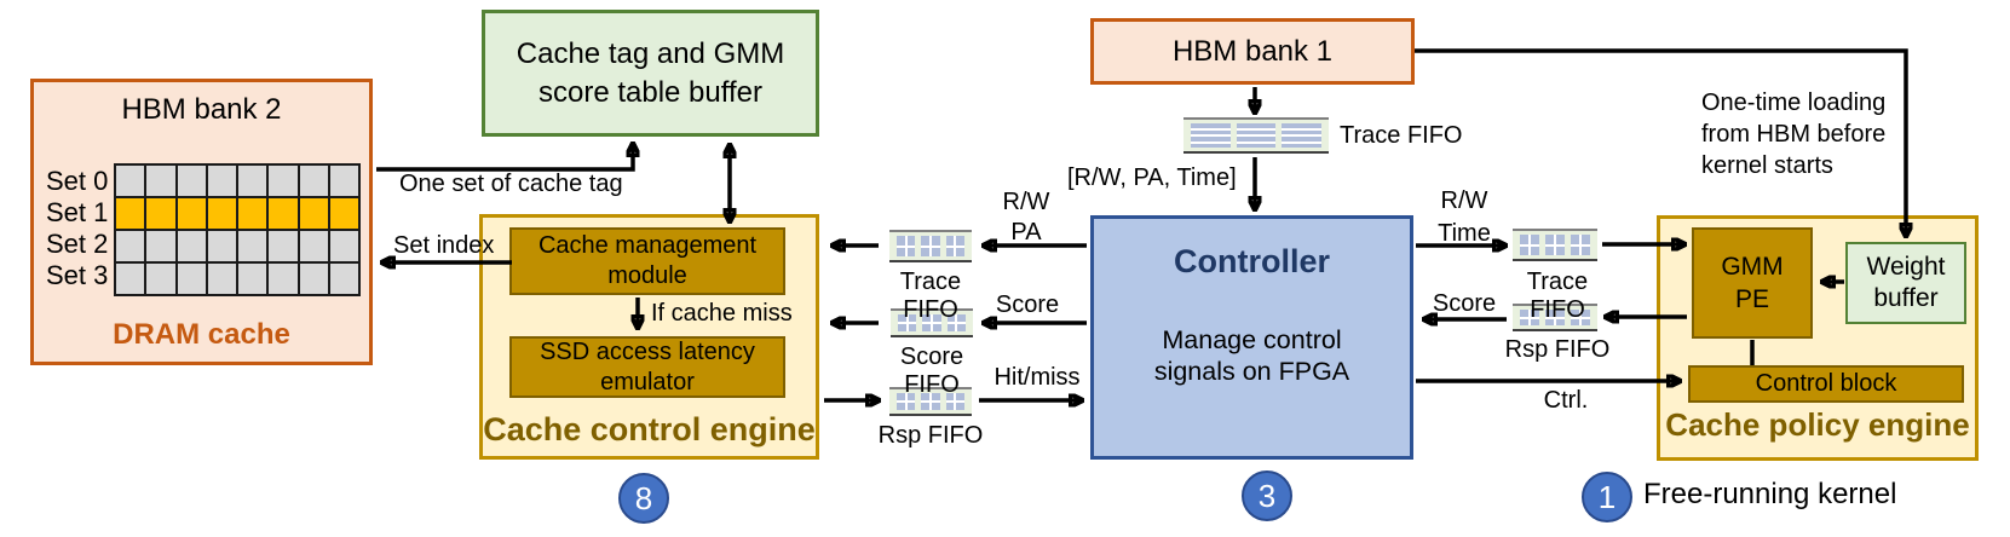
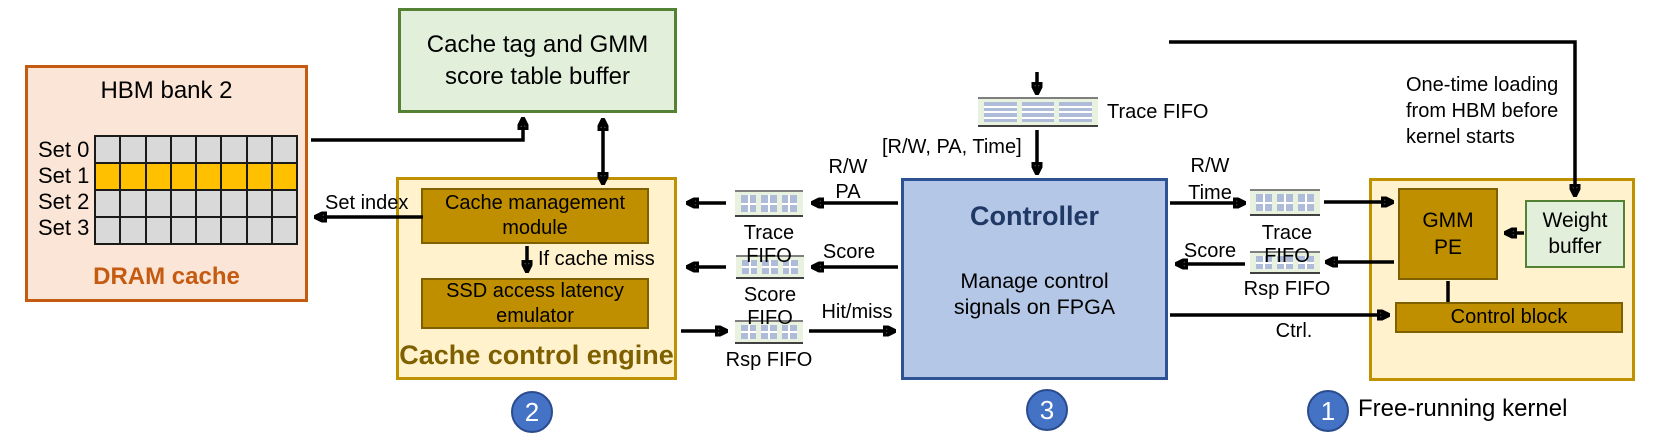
  HBM bank 2
  Set 0
  Set 1
  Set 2
  Set 3
  DRAM cache
  Cache tag and GMM
  score table buffer
  Cache management
  module
  SSD access latency
  emulator
  Cache control engine
  If cache miss
  Controller
  Manage control
  signals on FPGA
- HBM bank 1
  GMM
  PE
  Weight
  buffer
  Control block
- Cache policy engine
- One set of cache tag
  Set index
  R/W
  PA
  Score
  Hit/miss
  [R/W, PA, Time]
  R/W
  Time
  Score
  Ctrl.
  One-time loading
  from HBM before
  kernel starts
  Trace FIFO
  Score FIFO
  Rsp FIFO
  Trace FIFO
  Trace FIFO
  Rsp FIFO
- 8
+ 2
  3
  1
  Free-running kernel
